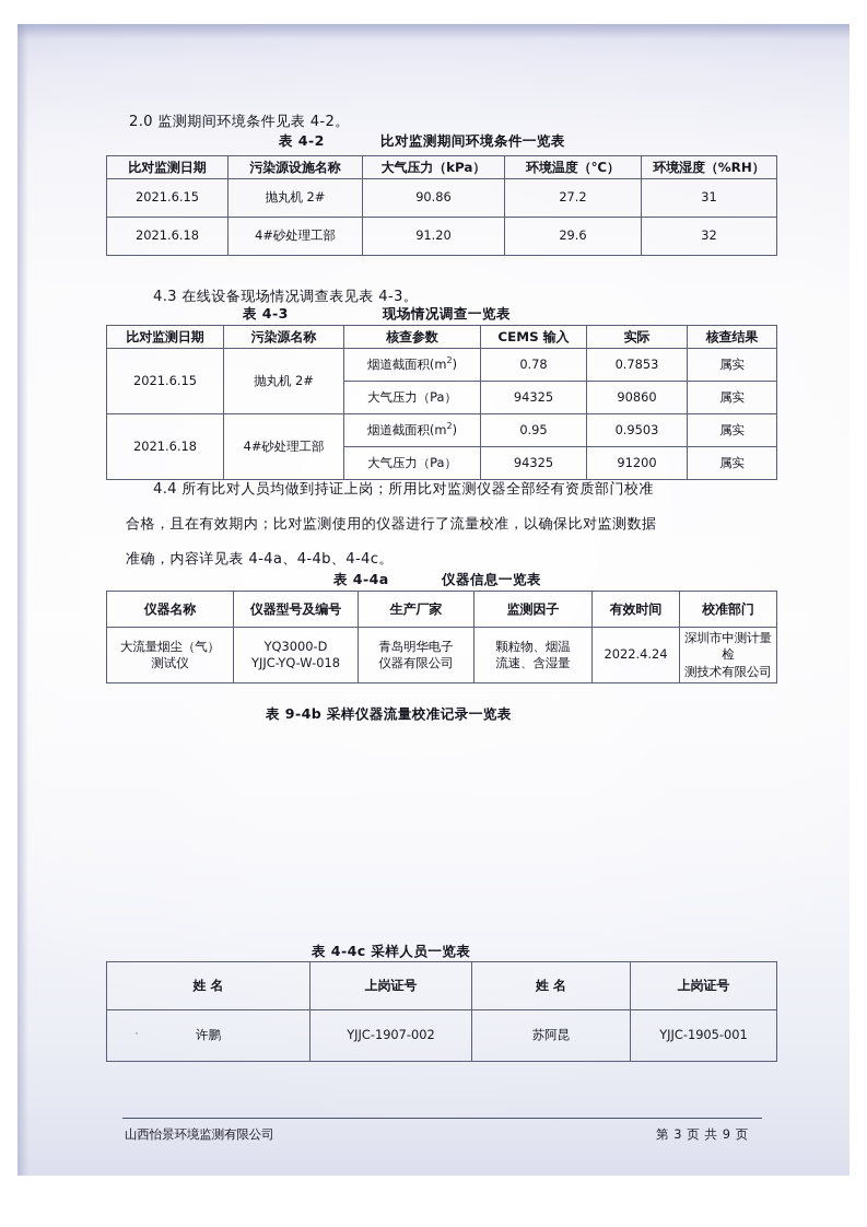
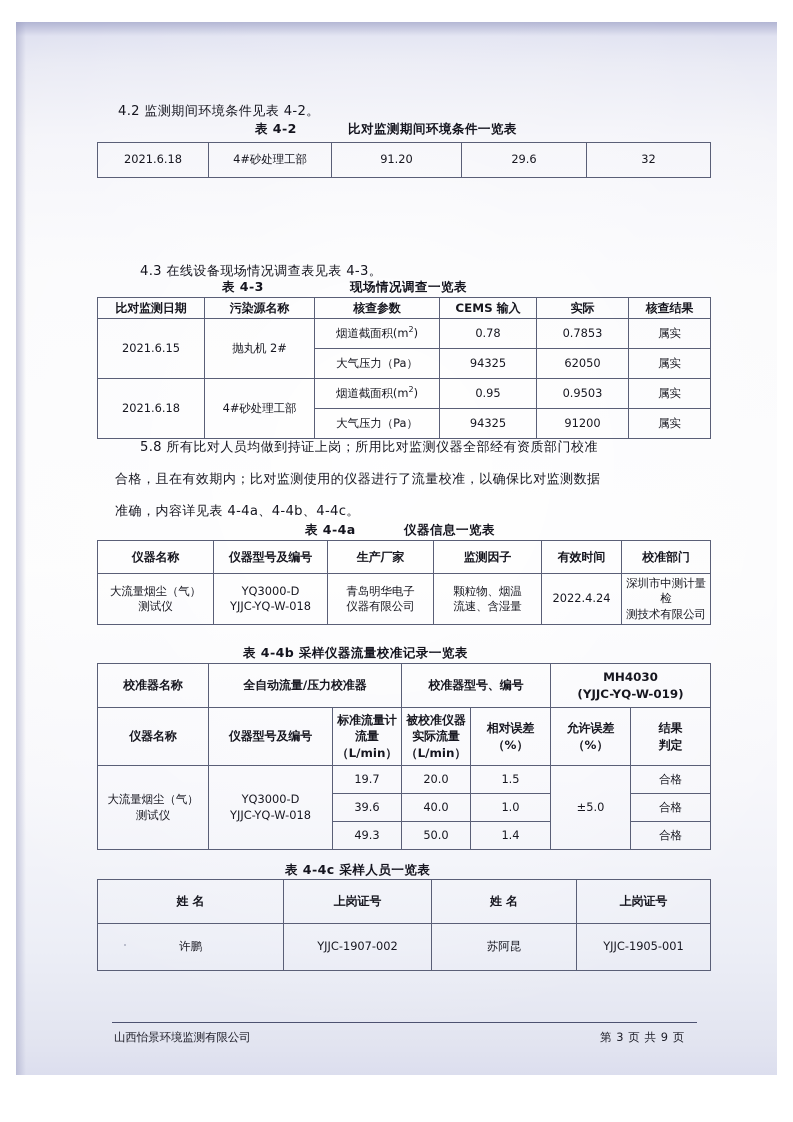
- 2.0 监测期间环境条件见表 4-2。
+ 4.2 监测期间环境条件见表 4-2。
  表 4-2
  比对监测期间环境条件一览表
- 比对监测日期	污染源设施名称	大气压力（kPa）	环境温度（℃）	环境湿度（%RH）
- 2021.6.15	抛丸机 2#	90.86	27.2	31
  2021.6.18	4#砂处理工部	91.20	29.6	32
  4.3 在线设备现场情况调查表见表 4-3。
  表 4-3
  现场情况调查一览表
  比对监测日期	污染源名称	核查参数	CEMS 输入	实际	核查结果
  2021.6.15	抛丸机 2#	烟道截面积(m2)	0.78	0.7853	属实
- 大气压力（Pa）	94325	90860	属实
+ 大气压力（Pa）	94325	62050	属实
  2021.6.18	4#砂处理工部	烟道截面积(m2)	0.95	0.9503	属实
  大气压力（Pa）	94325	91200	属实
- 4.4 所有比对人员均做到持证上岗；所用比对监测仪器全部经有资质部门校准
+ 5.8 所有比对人员均做到持证上岗；所用比对监测仪器全部经有资质部门校准
  合格，且在有效期内；比对监测使用的仪器进行了流量校准，以确保比对监测数据
  准确，内容详见表 4-4a、4-4b、4-4c。
  表 4-4a
  仪器信息一览表
  仪器名称	仪器型号及编号	生产厂家	监测因子	有效时间	校准部门
  大流量烟尘（气）测试仪	YQ3000-DYJJC-YQ-W-018	青岛明华电子仪器有限公司	颗粒物、烟温流速、含湿量	2022.4.24	深圳市中测计量检测技术有限公司
- 表 9-4b 采样仪器流量校准记录一览表
+ 表 4-4b 采样仪器流量校准记录一览表
+ 校准器名称	全自动流量/压力校准器	校准器型号、编号	MH4030(YJJC-YQ-W-019)
+ 仪器名称	仪器型号及编号	标准流量计流量（L/min）	被校准仪器实际流量（L/min）	相对误差（%）	允许误差（%）	结果判定
+ 大流量烟尘（气）测试仪	YQ3000-DYJJC-YQ-W-018	19.7	20.0	1.5	±5.0	合格
+ 39.6	40.0	1.0	合格
+ 49.3	50.0	1.4	合格
  表 4-4c 采样人员一览表
  姓 名	上岗证号	姓 名	上岗证号
  许鹏	YJJC-1907-002	苏阿昆	YJJC-1905-001
  山西怡景环境监测有限公司
  第 3 页 共 9 页
